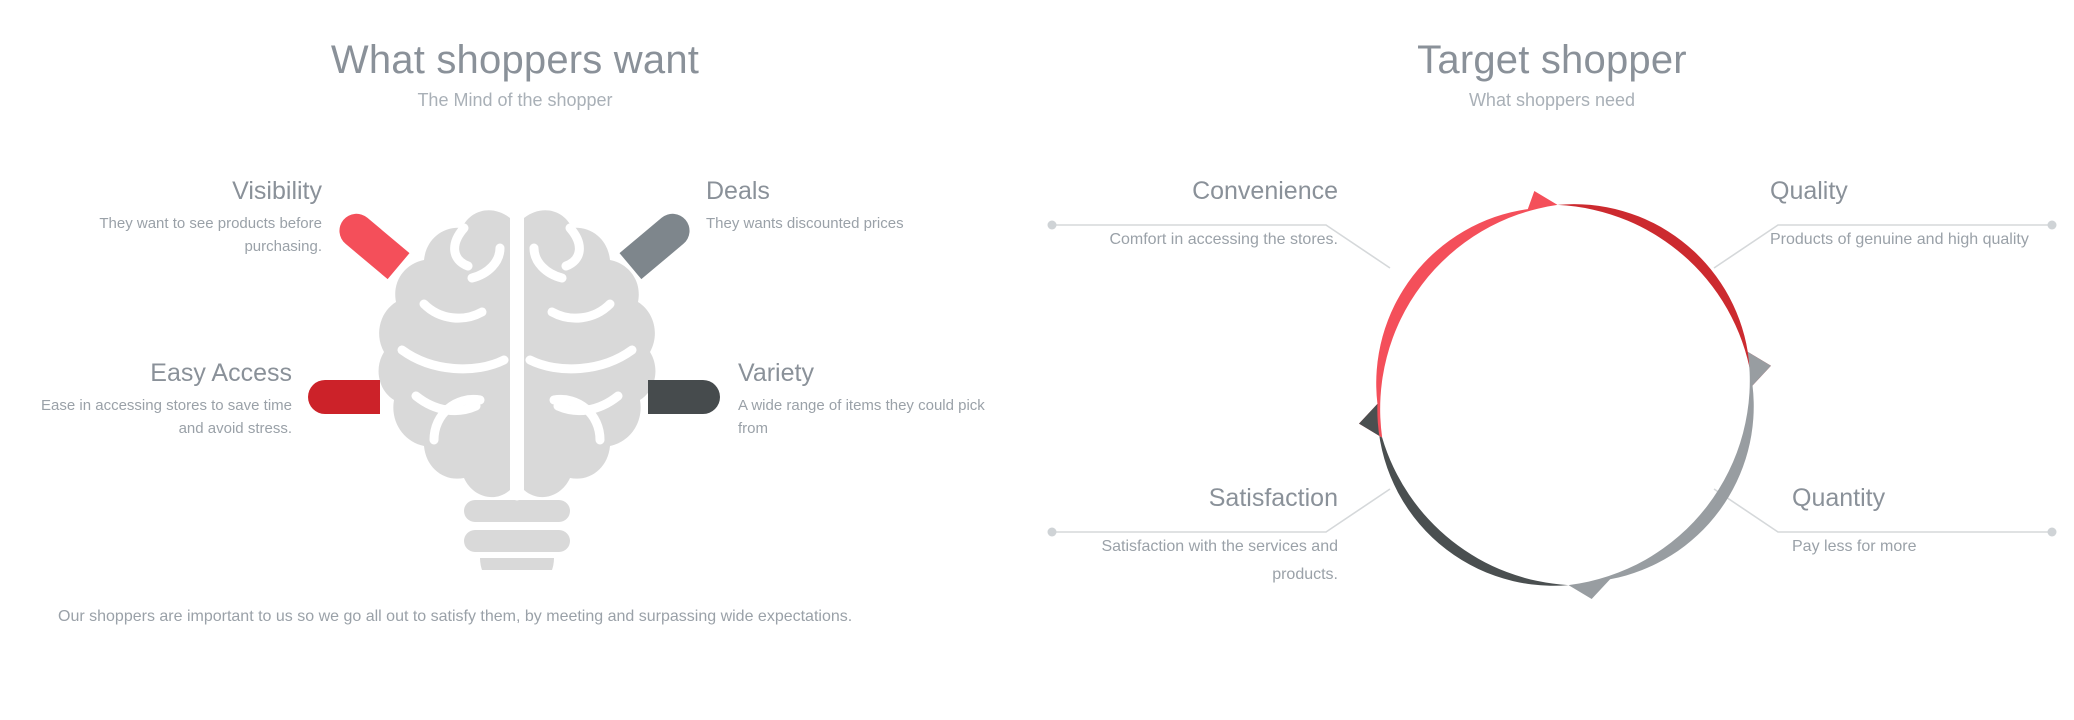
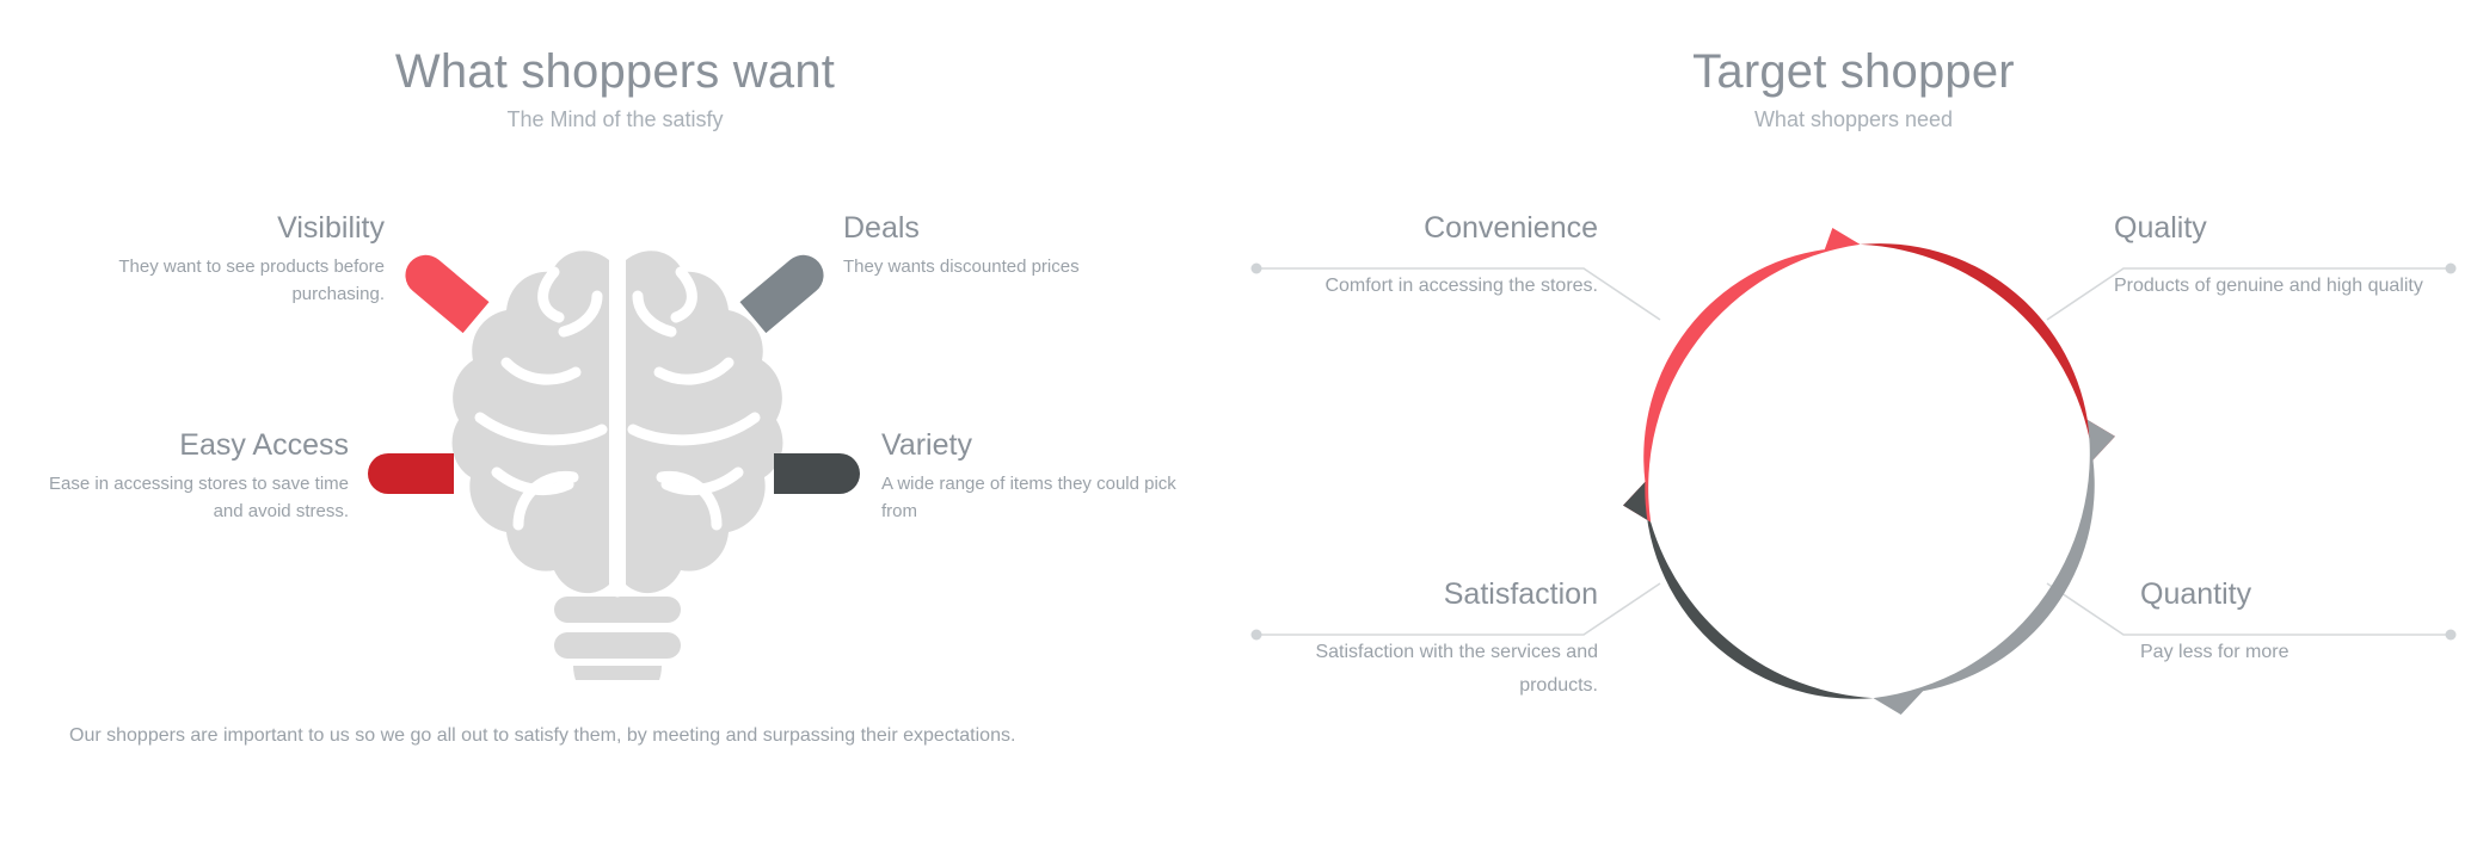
  What shoppers want
- The Mind of the shopper
+ The Mind of the satisfy
  Visibility
  They want to see products before purchasing.
  Easy Access
  Ease in accessing stores to save time and avoid stress.
  Deals
  They wants discounted prices
  Variety
  A wide range of items they could pick from
- Our shoppers are important to us so we go all out to satisfy them, by meeting and surpassing wide expectations.
+ Our shoppers are important to us so we go all out to satisfy them, by meeting and surpassing their expectations.
  Target shopper
  What shoppers need
  Convenience
  Comfort in accessing the stores.
  Quality
  Products of genuine and high quality
  Satisfaction
  Satisfaction with the services and products.
  Quantity
  Pay less for more
